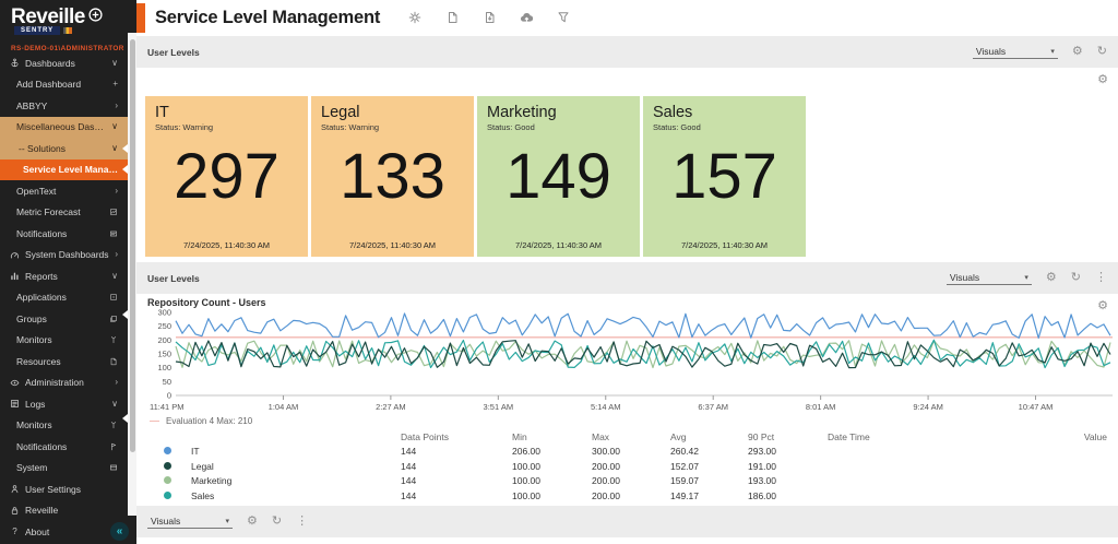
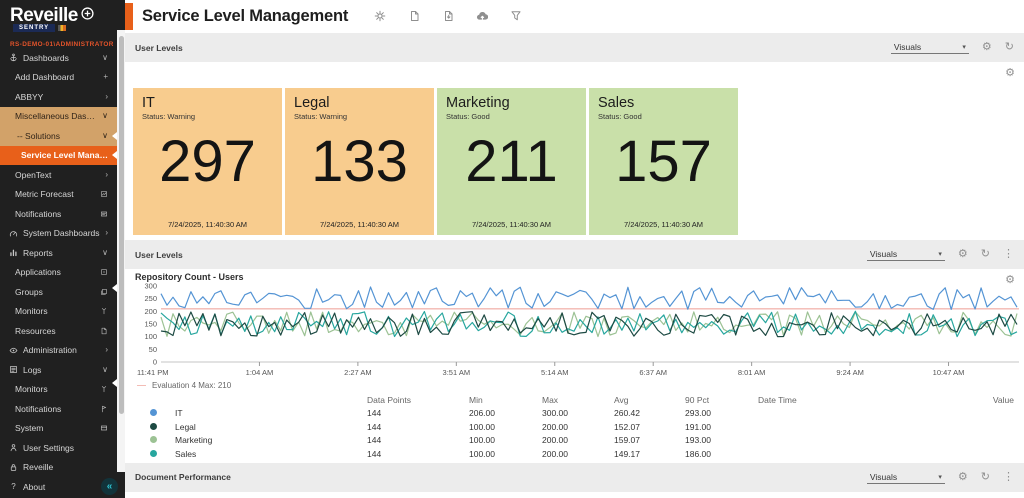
  Reveille
  Dashboards
  ∨
  Add Dashboard
  +
  ABBYY
  ›
  Miscellaneous Dashb.
  ∨
  -- Solutions
  ∨
  Service Level Manage
  OpenText
  ›
  Metric Forecast
  Notifications
  System Dashboards
  ›
  Reports
  ∨
  Applications
  Groups
  Monitors
  Resources
  Administration
  ›
  Logs
  ∨
  Monitors
  Notifications
  System
  User Settings
  Reveille
  ?
  About
  «
  Service Level Management
  User Levels
  Visuals
  ⚙
  ↻
  ⚙
  IT
  Status: Warning
  297
  7/24/2025, 11:40:30 AM
  Legal
  Status: Warning
  133
  7/24/2025, 11:40:30 AM
  Marketing
  Status: Good
- 149
+ 211
  7/24/2025, 11:40:30 AM
  Sales
  Status: Good
  157
  7/24/2025, 11:40:30 AM
  User Levels
  Visuals
  ⚙
  ↻
  ⋮
  ⚙
  Repository Count - Users
  0
  50
  100
  150
  200
  250
  300
  11:41 PM
  1:04 AM
  2:27 AM
  3:51 AM
  5:14 AM
  6:37 AM
  8:01 AM
  9:24 AM
  10:47 AM
  —
  Evaluation 4 Max: 210
  Data Points
  Min
  Max
  Avg
  90 Pct
  Date Time
  Value
  IT
  144
  206.00
  300.00
  260.42
  293.00
  Legal
  144
  100.00
  200.00
  152.07
  191.00
  Marketing
  144
  100.00
  200.00
  159.07
  193.00
  Sales
  144
  100.00
  200.00
  149.17
  186.00
+ Document Performance
  Visuals
  ⚙
  ↻
  ⋮
